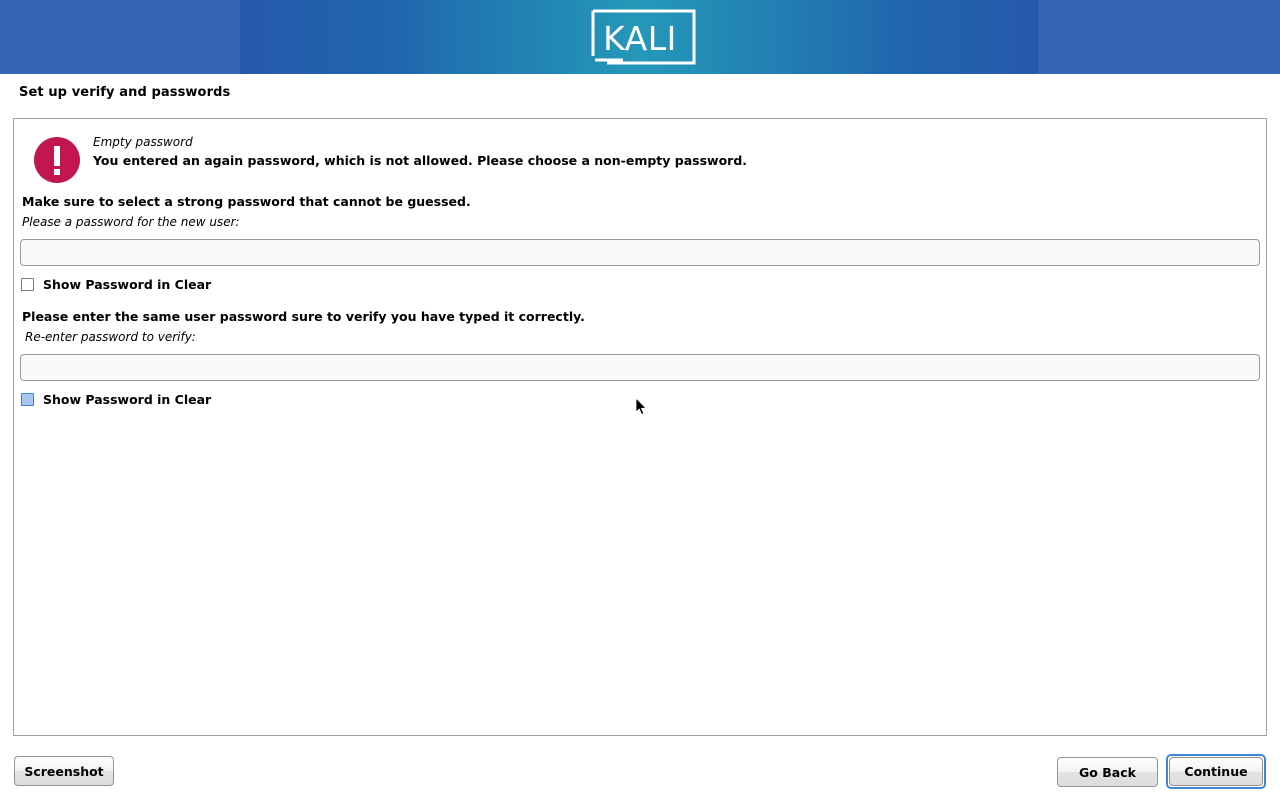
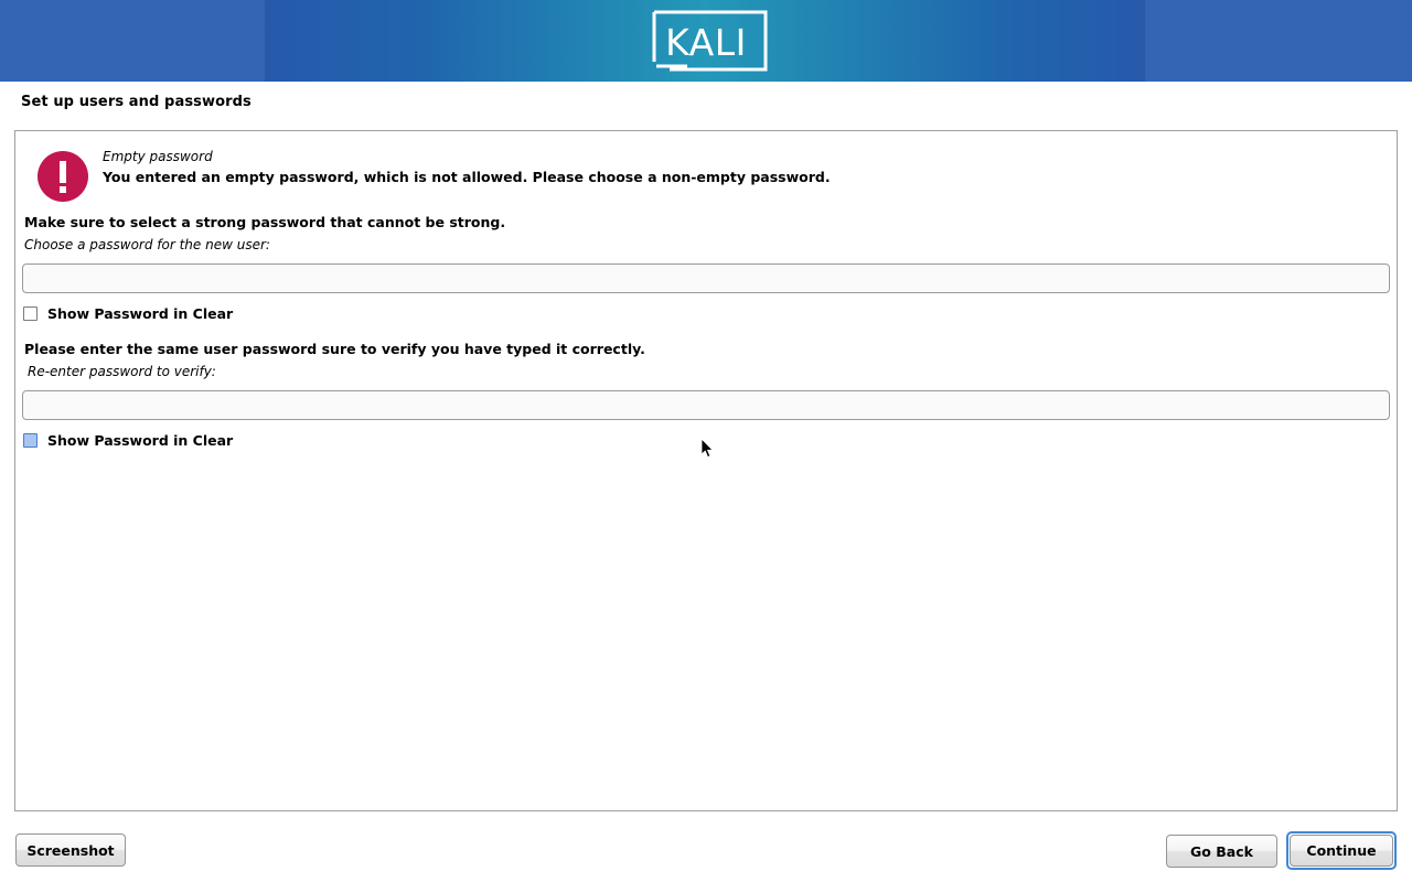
  KALI
- Set up verify and passwords
+ Set up users and passwords
  Empty password
- You entered an again password, which is not allowed. Please choose a non-empty password.
+ You entered an empty password, which is not allowed. Please choose a non-empty password.
- Make sure to select a strong password that cannot be guessed.
+ Make sure to select a strong password that cannot be strong.
- Please a password for the new user:
+ Choose a password for the new user:
  Show Password in Clear
  Please enter the same user password sure to verify you have typed it correctly.
  Re-enter password to verify:
  Show Password in Clear
  Screenshot
  Go Back
  Continue
